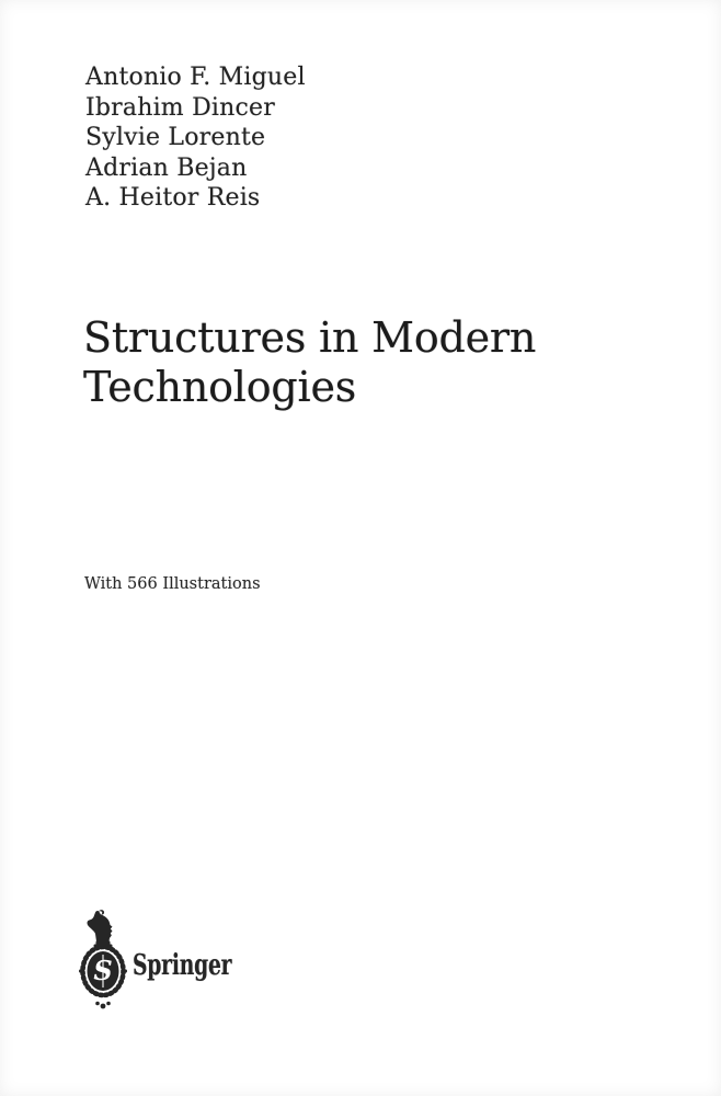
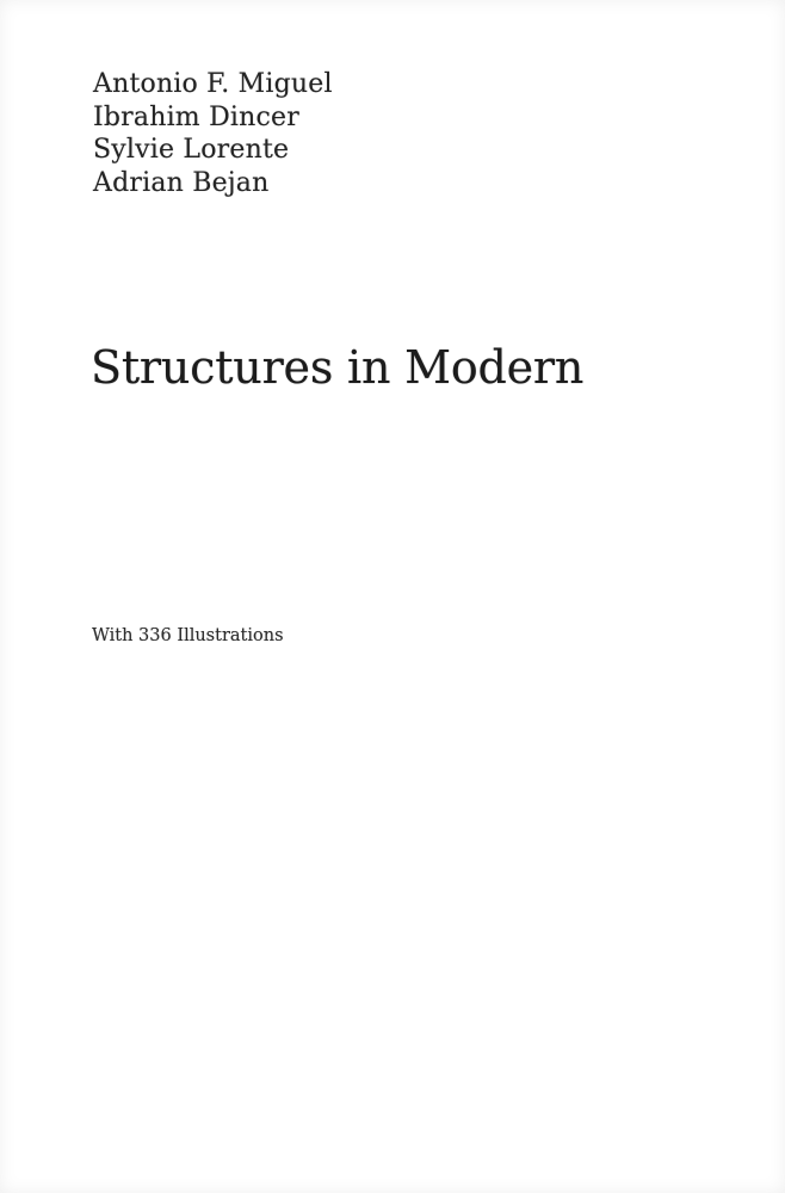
  Antonio F. Miguel
  Ibrahim Dincer
  Sylvie Lorente
  Adrian Bejan
- A. Heitor Reis
  Structures in Modern
- Technologies
- With 566 Illustrations
+ With 336 Illustrations
- Springer
